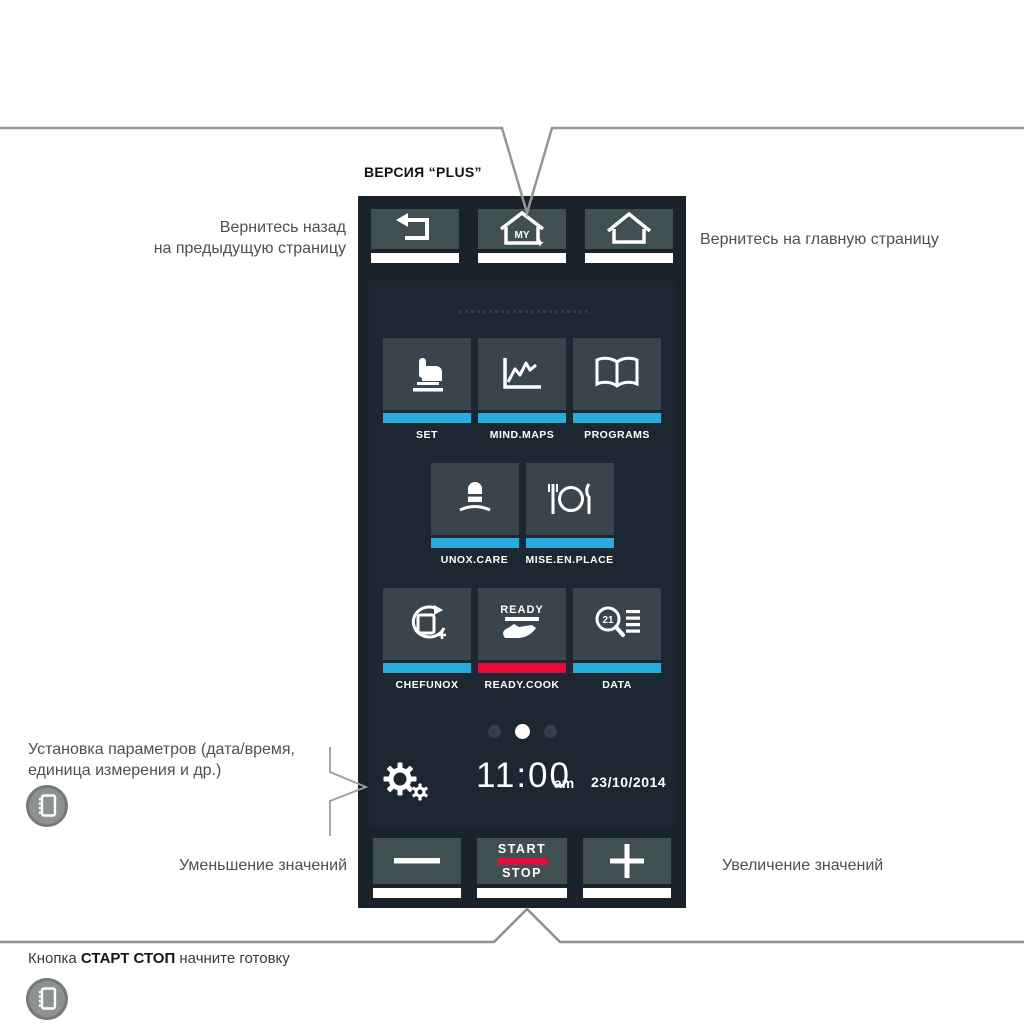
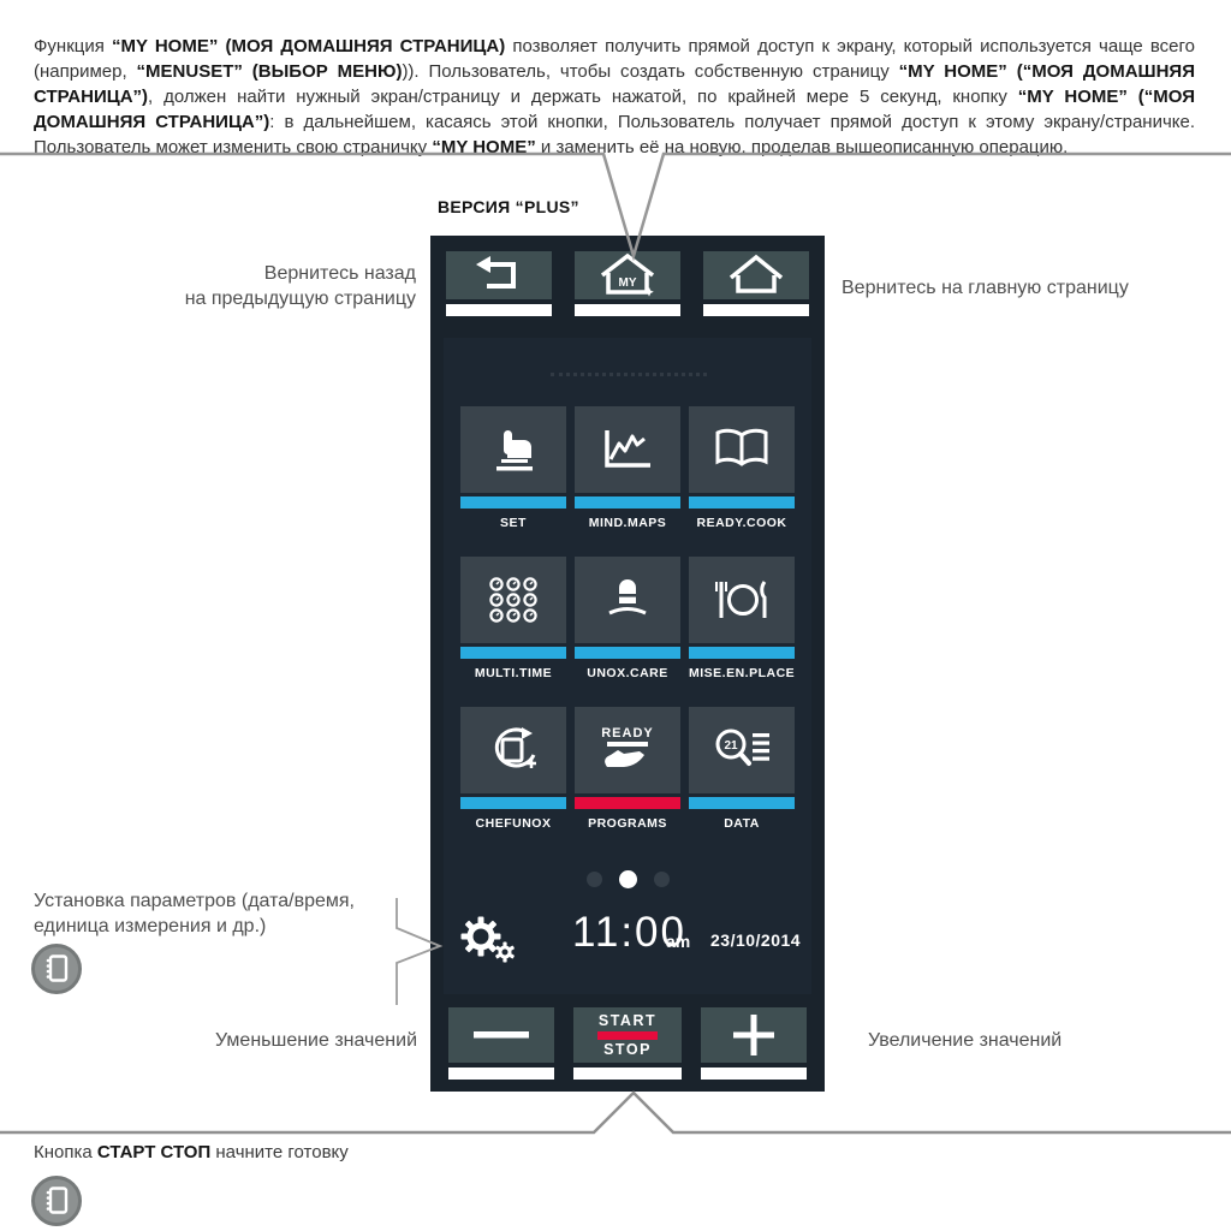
+ Функция “MY HOME” (МОЯ ДОМАШНЯЯ СТРАНИЦА) позволяет получить прямой доступ к экрану, который используется чаще всего (например, “MENUSET” (ВЫБОР МЕНЮ))). Пользователь, чтобы создать собственную страницу “MY HOME” (“МОЯ ДОМАШНЯЯ СТРАНИЦА”), должен найти нужный экран/страницу и держать нажатой, по крайней мере 5 секунд, кнопку “MY HOME” (“МОЯ ДОМАШНЯЯ СТРАНИЦА”): в дальнейшем, касаясь этой кнопки, Пользователь получает прямой доступ к этому экрану/страничке. Пользователь может изменить свою страничку “MY HOME” и заменить её на новую, проделав вышеописанную операцию.
  ВЕРСИЯ “PLUS”
  Вернитесь назад
  на предыдущую страницу
  Вернитесь на главную страницу
  Установка параметров (дата/время,
  единица измерения и др.)
  Уменьшение значений
  Увеличение значений
  Кнопка СТАРТ СТОП начните готовку
  MY
  SET
  MIND.MAPS
- PROGRAMS
+ READY.COOK
+ MULTI.TIME
  UNOX.CARE
  MISE.EN.PLACE
  CHEFUNOX
  READY
- READY.COOK
+ PROGRAMS
  21
  DATA
  11:00
  am
  23/10/2014
  START
  STOP
